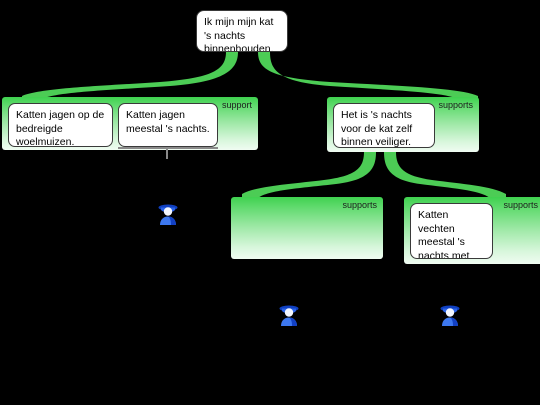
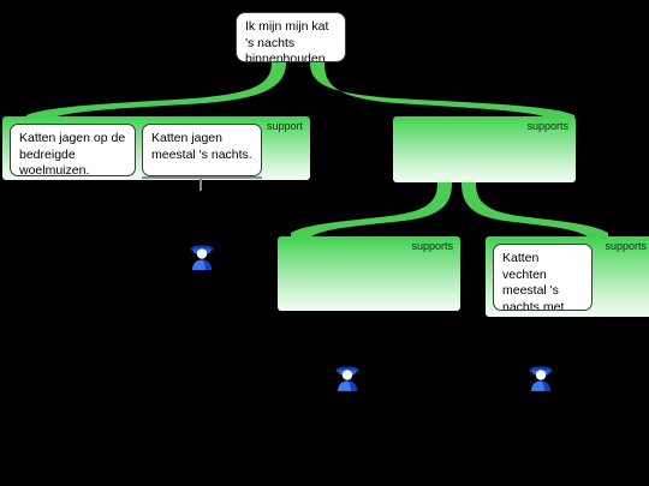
  support
  Katten jagen op de bedreigde woelmuizen.
  Katten jagen meestal 's nachts.
  supports
- Het is 's nachts voor de kat zelf binnen veiliger.
  supports
  supports
  Katten vechten meestal 's nachts met
  Ik mijn mijn kat 's nachts binnenhouden.
